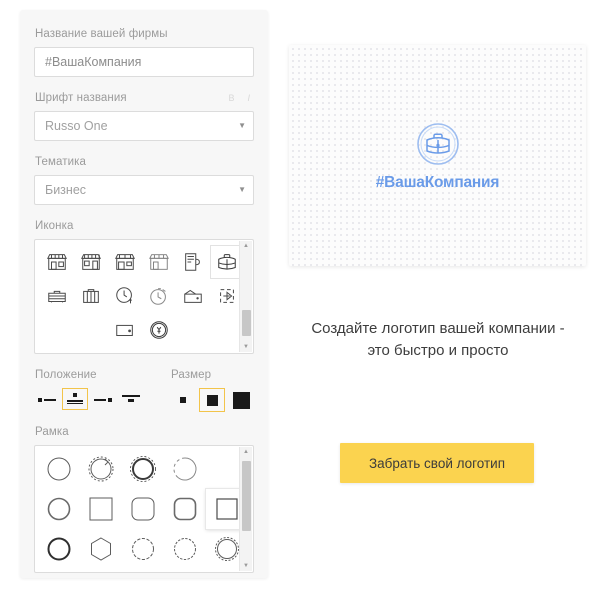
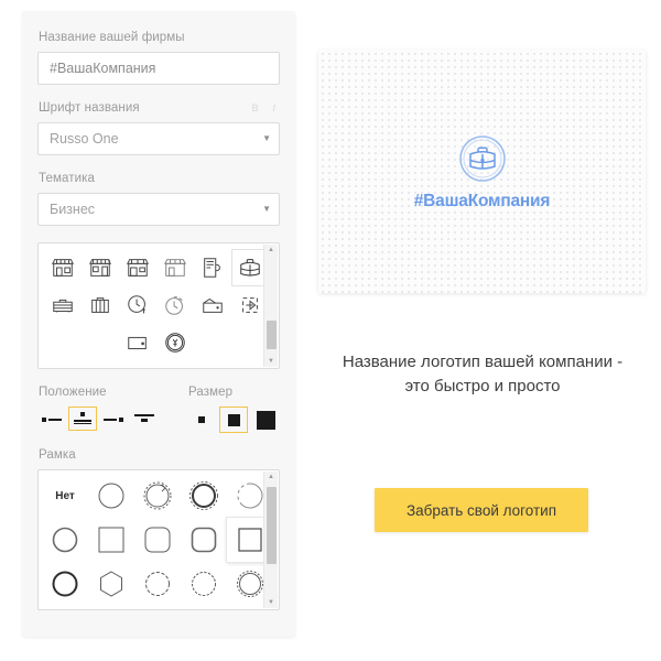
  Название вашей фирмы
  #ВашаКомпания
  Шрифт названия
  B
  I
  Russo One
  ▼
  Тематика
  Бизнес
  ▼
- Иконка
  Положение
  Размер
  Рамка
+ Нет
  #ВашаКомпания
- Создайте логотип вашей компании -
+ Название логотип вашей компании -
  это быстро и просто
  Забрать свой логотип
